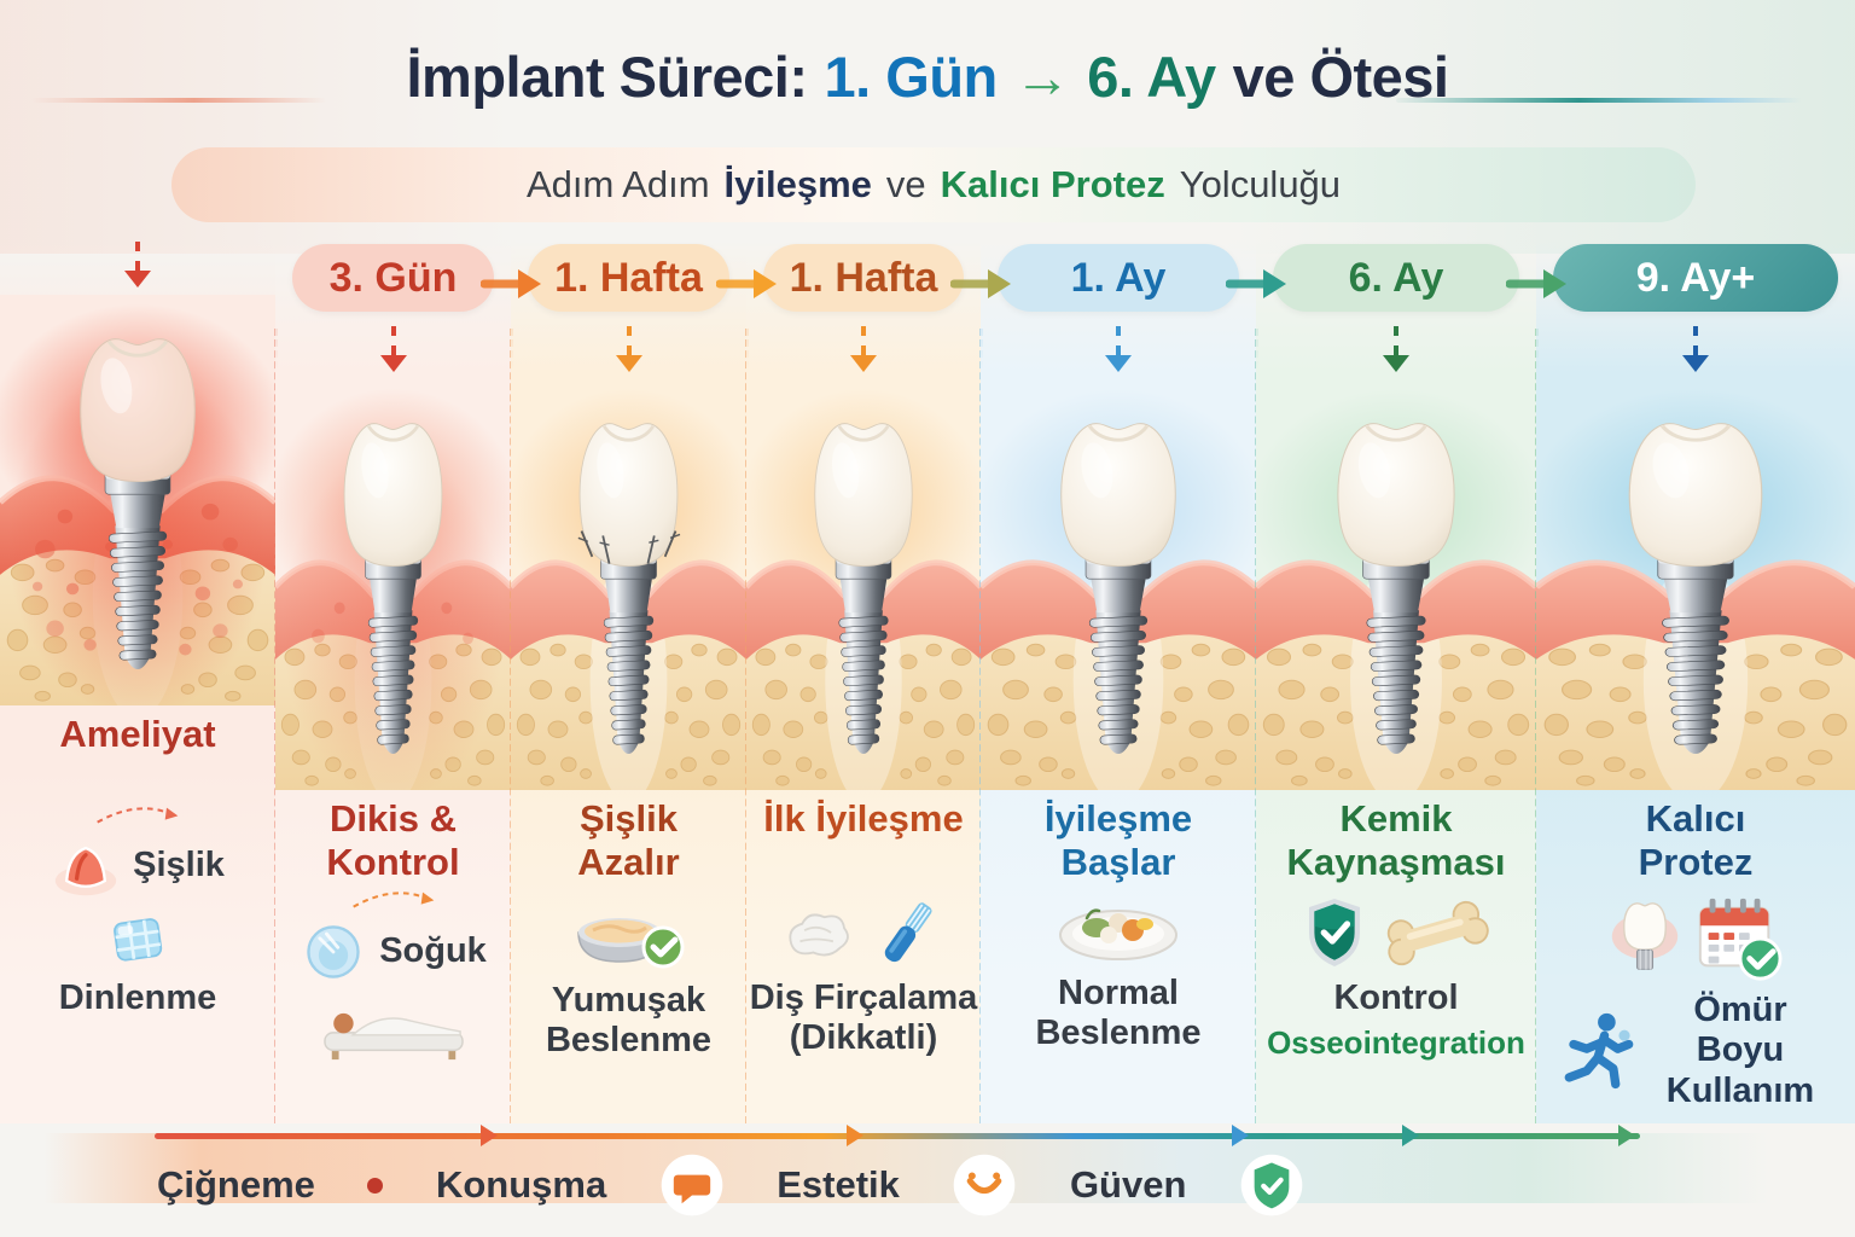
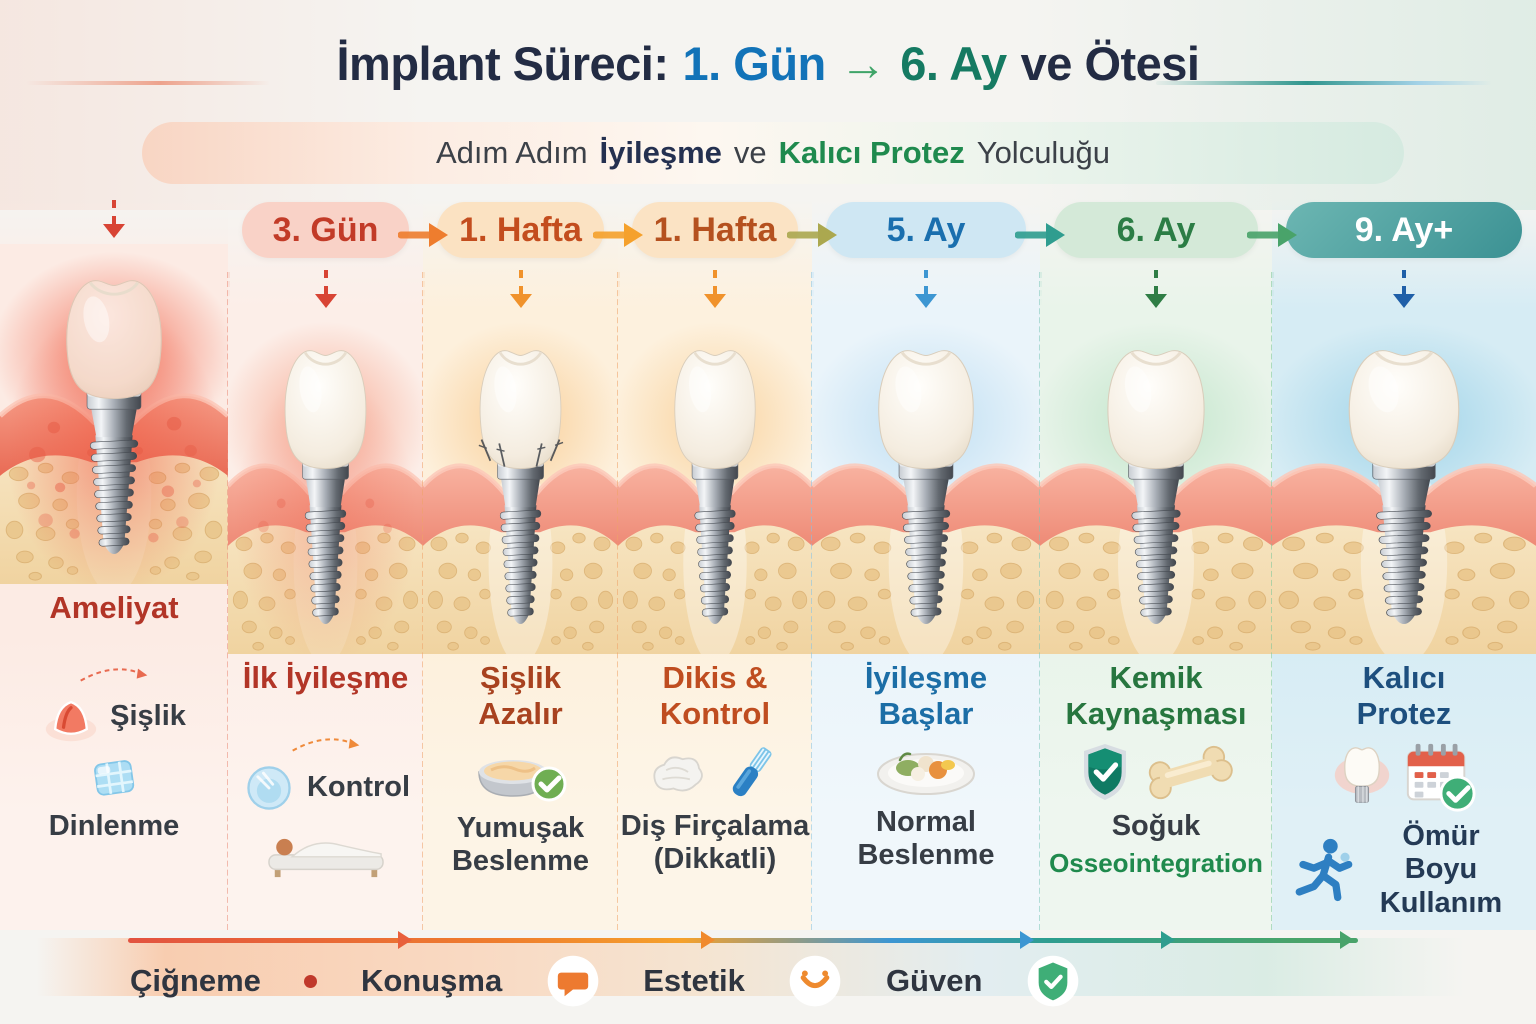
  İmplant Süreci: 1. Gün → 6. Ay ve Ötesi
  Adım Adım
  İyileşme
  ve
  Kalıcı Protez
  Yolculuğu
  Ameliyat
  Şişlik
  Dinlenme
  3. Gün
- Dikis & Kontrol
+ İlk İyileşme
- Soğuk
+ Kontrol
  1. Hafta
  Şişlik Azalır
  Yumuşak Beslenme
  1. Hafta
- İlk İyileşme
+ Dikis & Kontrol
  Diş Firçalama (Dikkatli)
- 1. Ay
+ 5. Ay
  İyileşme Başlar
  Normal Beslenme
  6. Ay
  Kemik Kaynaşması
- Kontrol
+ Soğuk
  Osseointegration
  9. Ay+
  Kalıcı Protez
  Ömür Boyu Kullanım
  Çiğneme
  Konuşma
  Estetik
  Güven
